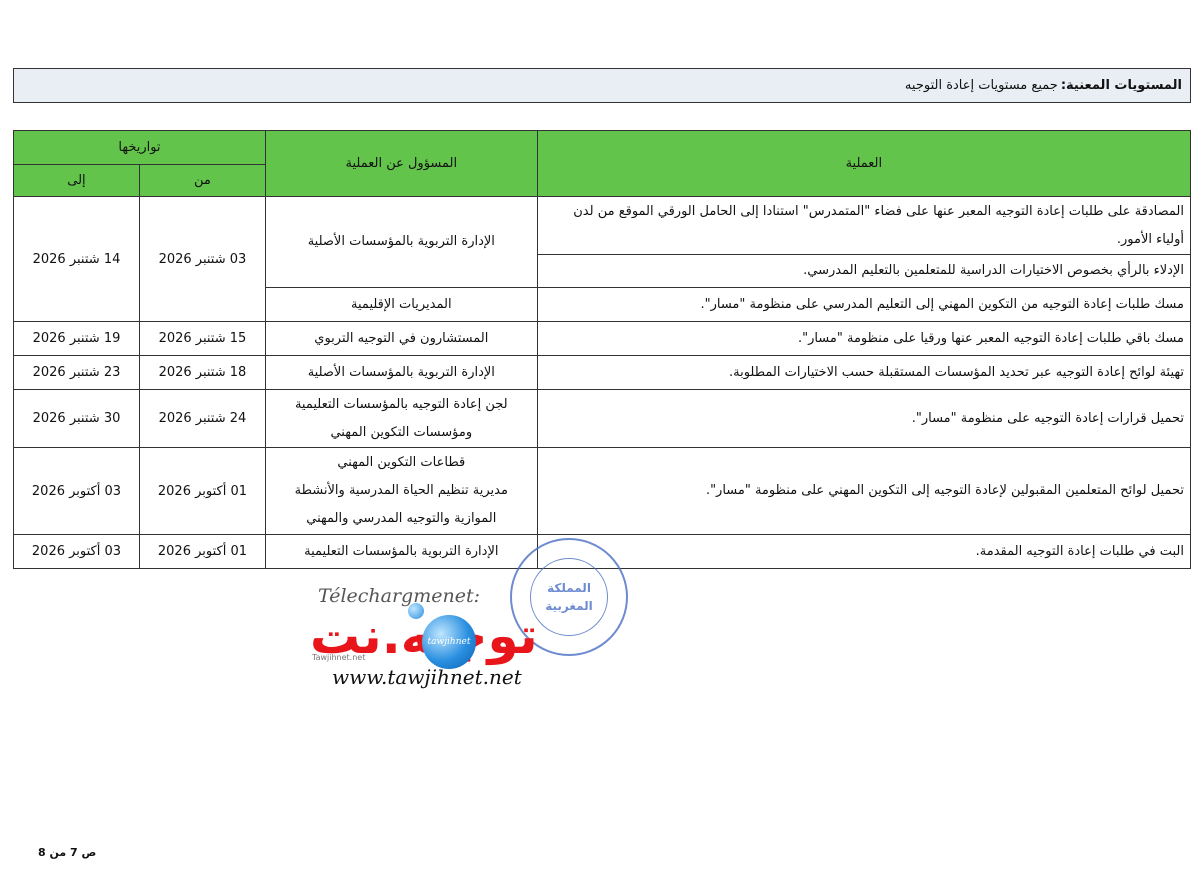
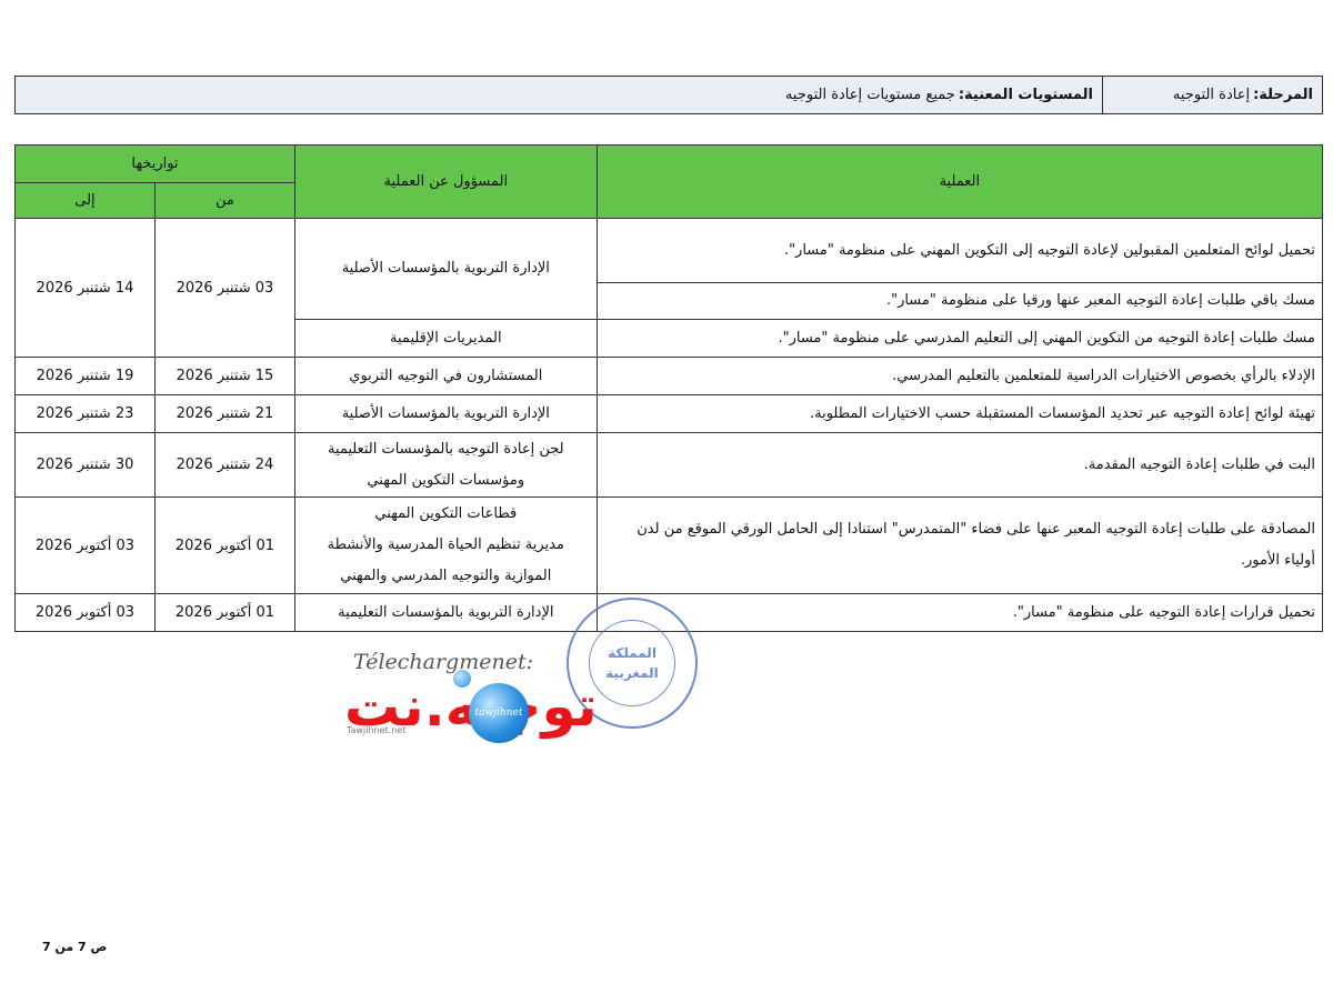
+ المرحلة:
+ إعادة التوجيه
  المستويات المعنية:
  جميع مستويات إعادة التوجيه
  العملية	المسؤول عن العملية	تواريخها
  من	إلى
- المصادقة على طلبات إعادة التوجيه المعبر عنها على فضاء "المتمدرس" استنادا إلى الحامل الورقي الموقع من لدن أولياء الأمور.	الإدارة التربوية بالمؤسسات الأصلية	03 شتنبر 2026	14 شتنبر 2026
+ تحميل لوائح المتعلمين المقبولين لإعادة التوجيه إلى التكوين المهني على منظومة "مسار".	الإدارة التربوية بالمؤسسات الأصلية	03 شتنبر 2026	14 شتنبر 2026
- الإدلاء بالرأي بخصوص الاختيارات الدراسية للمتعلمين بالتعليم المدرسي.
+ مسك باقي طلبات إعادة التوجيه المعبر عنها ورقيا على منظومة "مسار".
  مسك طلبات إعادة التوجيه من التكوين المهني إلى التعليم المدرسي على منظومة "مسار".	المديريات الإقليمية
- مسك باقي طلبات إعادة التوجيه المعبر عنها ورقيا على منظومة "مسار".	المستشارون في التوجيه التربوي	15 شتنبر 2026	19 شتنبر 2026
+ الإدلاء بالرأي بخصوص الاختيارات الدراسية للمتعلمين بالتعليم المدرسي.	المستشارون في التوجيه التربوي	15 شتنبر 2026	19 شتنبر 2026
- تهيئة لوائح إعادة التوجيه عبر تحديد المؤسسات المستقبلة حسب الاختيارات المطلوبة.	الإدارة التربوية بالمؤسسات الأصلية	18 شتنبر 2026	23 شتنبر 2026
+ تهيئة لوائح إعادة التوجيه عبر تحديد المؤسسات المستقبلة حسب الاختيارات المطلوبة.	الإدارة التربوية بالمؤسسات الأصلية	21 شتنبر 2026	23 شتنبر 2026
- تحميل قرارات إعادة التوجيه على منظومة "مسار".	لجن إعادة التوجيه بالمؤسسات التعليمية ومؤسسات التكوين المهني	24 شتنبر 2026	30 شتنبر 2026
+ البت في طلبات إعادة التوجيه المقدمة.	لجن إعادة التوجيه بالمؤسسات التعليمية ومؤسسات التكوين المهني	24 شتنبر 2026	30 شتنبر 2026
- تحميل لوائح المتعلمين المقبولين لإعادة التوجيه إلى التكوين المهني على منظومة "مسار".	قطاعات التكوين المهني مديرية تنظيم الحياة المدرسية والأنشطة الموازية والتوجيه المدرسي والمهني	01 أكتوبر 2026	03 أكتوبر 2026
+ المصادقة على طلبات إعادة التوجيه المعبر عنها على فضاء "المتمدرس" استنادا إلى الحامل الورقي الموقع من لدن أولياء الأمور.	قطاعات التكوين المهني مديرية تنظيم الحياة المدرسية والأنشطة الموازية والتوجيه المدرسي والمهني	01 أكتوبر 2026	03 أكتوبر 2026
- البت في طلبات إعادة التوجيه المقدمة.	الإدارة التربوية بالمؤسسات التعليمية	01 أكتوبر 2026	03 أكتوبر 2026
+ تحميل قرارات إعادة التوجيه على منظومة "مسار".	الإدارة التربوية بالمؤسسات التعليمية	01 أكتوبر 2026	03 أكتوبر 2026
  المملكة
  المغربية
  Télechargmenet:
  توه.نت
  tawjihnet
  Tawjihnet.net
- www.tawjihnet.net
- ص 7 من 8
+ ص 7 من 7
